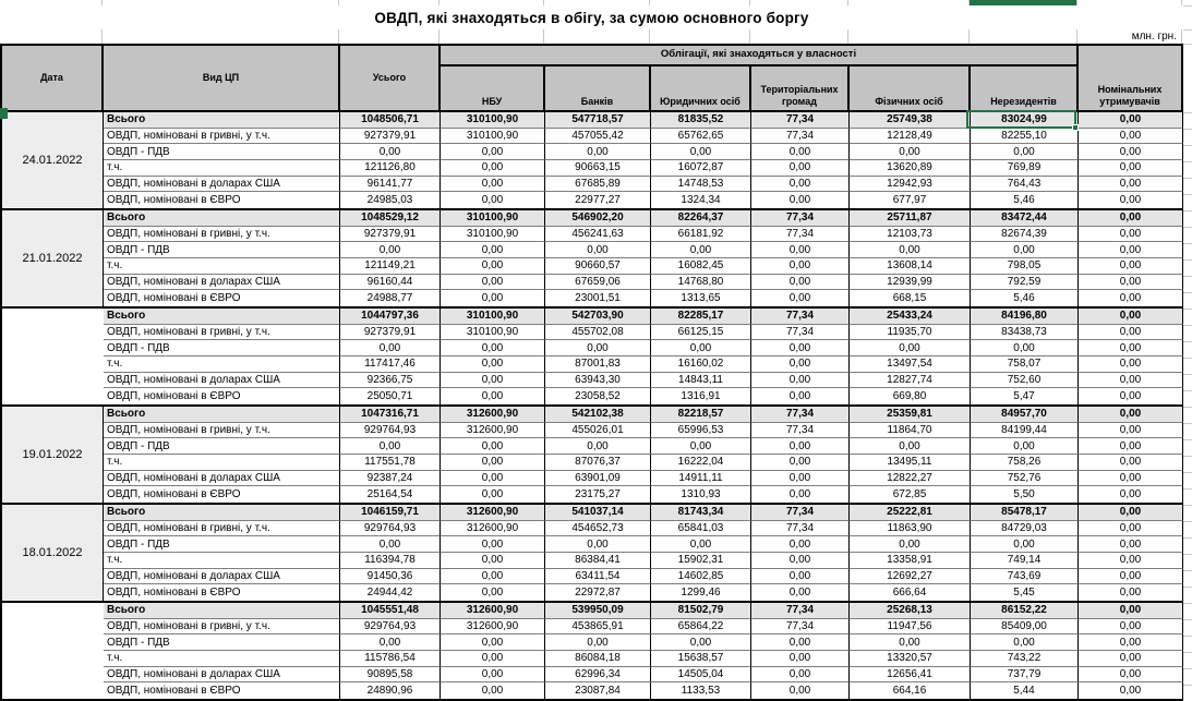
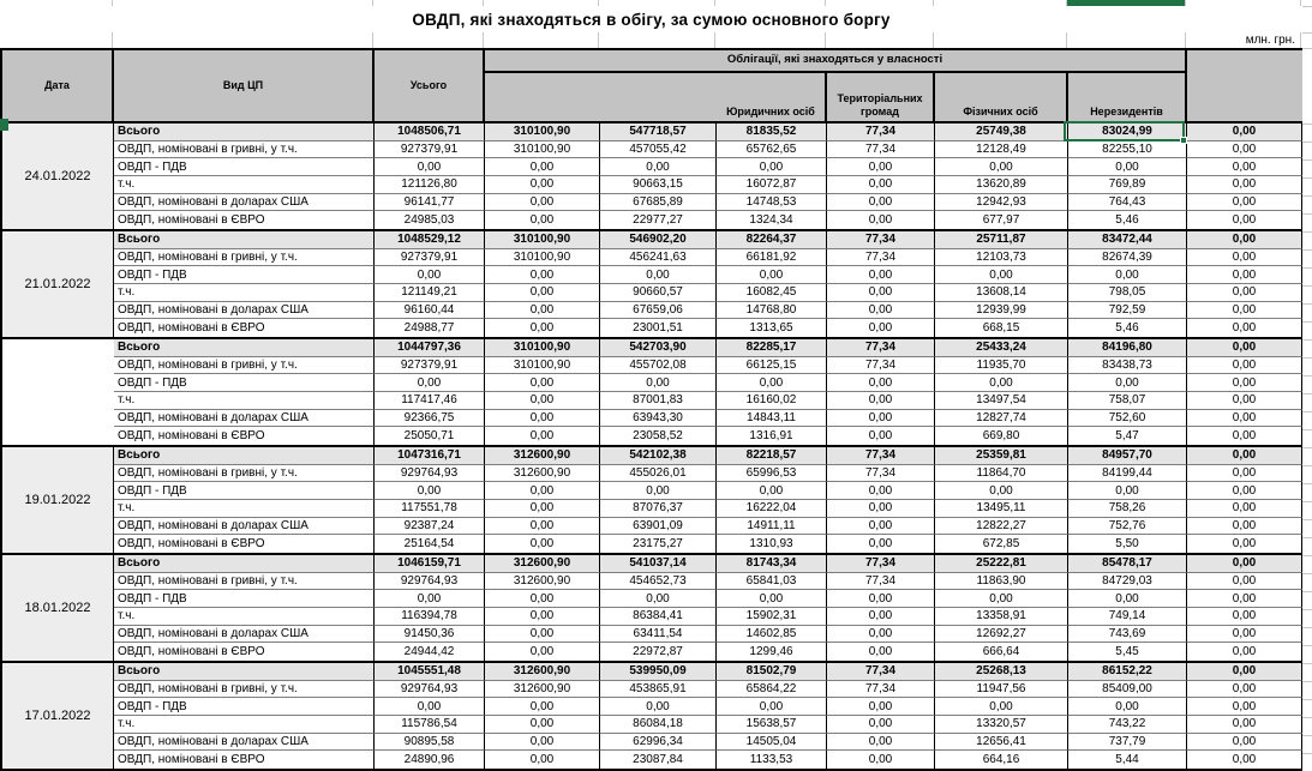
  ОВДП, які знаходяться в обігу, за сумою основного боргу
  млн. грн.
  Дата
  Вид ЦП
  Усього
  Облігації, які знаходяться у власності
- НБУ
- Банків
  Юридичних осіб
  Територіальних громад
  Фізичних осіб
  Нерезидентів
- Номінальних утримувачів
  24.01.2022
  Всього
  1048506,71
  310100,90
  547718,57
  81835,52
  77,34
  25749,38
  83024,99
  0,00
  ОВДП, номіновані в гривні, у т.ч.
  927379,91
  310100,90
  457055,42
  65762,65
  77,34
  12128,49
  82255,10
  0,00
  ОВДП - ПДВ
  0,00
  0,00
  0,00
  0,00
  0,00
  0,00
  0,00
  0,00
  т.ч.
  121126,80
  0,00
  90663,15
  16072,87
  0,00
  13620,89
  769,89
  0,00
  ОВДП, номіновані в доларах США
  96141,77
  0,00
  67685,89
  14748,53
  0,00
  12942,93
  764,43
  0,00
  ОВДП, номіновані в ЄВРО
  24985,03
  0,00
  22977,27
  1324,34
  0,00
  677,97
  5,46
  0,00
  21.01.2022
  Всього
  1048529,12
  310100,90
  546902,20
  82264,37
  77,34
  25711,87
  83472,44
  0,00
  ОВДП, номіновані в гривні, у т.ч.
  927379,91
  310100,90
  456241,63
  66181,92
  77,34
  12103,73
  82674,39
  0,00
  ОВДП - ПДВ
  0,00
  0,00
  0,00
  0,00
  0,00
  0,00
  0,00
  0,00
  т.ч.
  121149,21
  0,00
  90660,57
  16082,45
  0,00
  13608,14
  798,05
  0,00
  ОВДП, номіновані в доларах США
  96160,44
  0,00
  67659,06
  14768,80
  0,00
  12939,99
  792,59
  0,00
  ОВДП, номіновані в ЄВРО
  24988,77
  0,00
  23001,51
  1313,65
  0,00
  668,15
  5,46
  0,00
  Всього
  1044797,36
  310100,90
  542703,90
  82285,17
  77,34
  25433,24
  84196,80
  0,00
  ОВДП, номіновані в гривні, у т.ч.
  927379,91
  310100,90
  455702,08
  66125,15
  77,34
  11935,70
  83438,73
  0,00
  ОВДП - ПДВ
  0,00
  0,00
  0,00
  0,00
  0,00
  0,00
  0,00
  0,00
  т.ч.
  117417,46
  0,00
  87001,83
  16160,02
  0,00
  13497,54
  758,07
  0,00
  ОВДП, номіновані в доларах США
  92366,75
  0,00
  63943,30
  14843,11
  0,00
  12827,74
  752,60
  0,00
  ОВДП, номіновані в ЄВРО
  25050,71
  0,00
  23058,52
  1316,91
  0,00
  669,80
  5,47
  0,00
  19.01.2022
  Всього
  1047316,71
  312600,90
  542102,38
  82218,57
  77,34
  25359,81
  84957,70
  0,00
  ОВДП, номіновані в гривні, у т.ч.
  929764,93
  312600,90
  455026,01
  65996,53
  77,34
  11864,70
  84199,44
  0,00
  ОВДП - ПДВ
  0,00
  0,00
  0,00
  0,00
  0,00
  0,00
  0,00
  0,00
  т.ч.
  117551,78
  0,00
  87076,37
  16222,04
  0,00
  13495,11
  758,26
  0,00
  ОВДП, номіновані в доларах США
  92387,24
  0,00
  63901,09
  14911,11
  0,00
  12822,27
  752,76
  0,00
  ОВДП, номіновані в ЄВРО
  25164,54
  0,00
  23175,27
  1310,93
  0,00
  672,85
  5,50
  0,00
  18.01.2022
  Всього
  1046159,71
  312600,90
  541037,14
  81743,34
  77,34
  25222,81
  85478,17
  0,00
  ОВДП, номіновані в гривні, у т.ч.
  929764,93
  312600,90
  454652,73
  65841,03
  77,34
  11863,90
  84729,03
  0,00
  ОВДП - ПДВ
  0,00
  0,00
  0,00
  0,00
  0,00
  0,00
  0,00
  0,00
  т.ч.
  116394,78
  0,00
  86384,41
  15902,31
  0,00
  13358,91
  749,14
  0,00
  ОВДП, номіновані в доларах США
  91450,36
  0,00
  63411,54
  14602,85
  0,00
  12692,27
  743,69
  0,00
  ОВДП, номіновані в ЄВРО
  24944,42
  0,00
  22972,87
  1299,46
  0,00
  666,64
  5,45
  0,00
+ 17.01.2022
  Всього
  1045551,48
  312600,90
  539950,09
  81502,79
  77,34
  25268,13
  86152,22
  0,00
  ОВДП, номіновані в гривні, у т.ч.
  929764,93
  312600,90
  453865,91
  65864,22
  77,34
  11947,56
  85409,00
  0,00
  ОВДП - ПДВ
  0,00
  0,00
  0,00
  0,00
  0,00
  0,00
  0,00
  0,00
  т.ч.
  115786,54
  0,00
  86084,18
  15638,57
  0,00
  13320,57
  743,22
  0,00
  ОВДП, номіновані в доларах США
  90895,58
  0,00
  62996,34
  14505,04
  0,00
  12656,41
  737,79
  0,00
  ОВДП, номіновані в ЄВРО
  24890,96
  0,00
  23087,84
  1133,53
  0,00
  664,16
  5,44
  0,00
